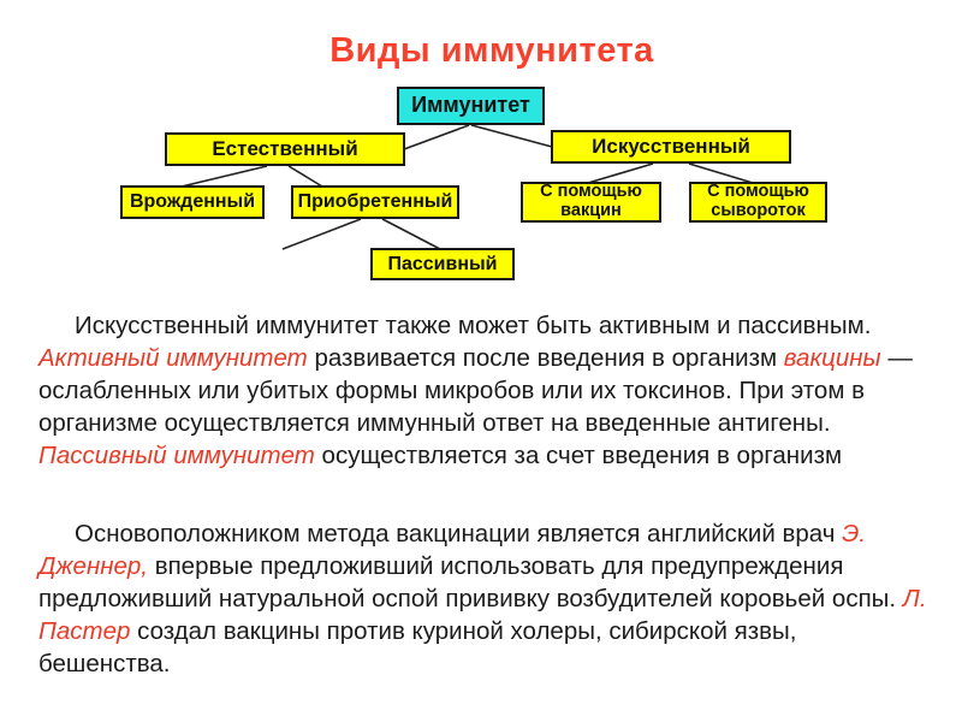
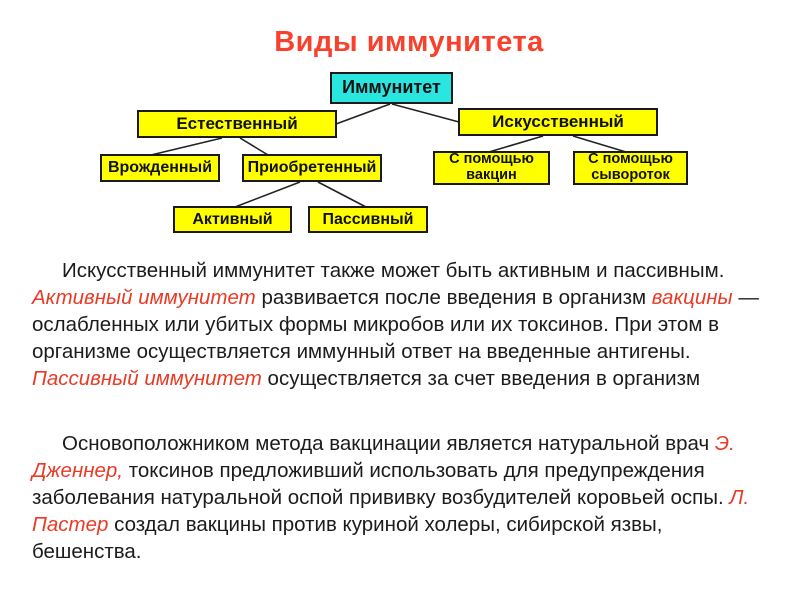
  Виды иммунитета
  Иммунитет
  Естественный
  Искусственный
  Врожденный
  Приобретенный
  С помощью
  вакцин
  С помощью
  сывороток
+ Активный
  Пассивный
  Искусственный иммунитет также может быть активным и пассивным.
  Активный иммунитет развивается после введения в организм вакцины —
  ослабленных или убитых формы микробов или их токсинов. При этом в
  организме осуществляется иммунный ответ на введенные антигены.
  Пассивный иммунитет осуществляется за счет введения в организм
- Основоположником метода вакцинации является английский врач Э.
+ Основоположником метода вакцинации является натуральной врач Э.
- Дженнер, впервые предложивший использовать для предупреждения
+ Дженнер, токсинов предложивший использовать для предупреждения
- предложивший натуральной оспой прививку возбудителей коровьей оспы. Л.
+ заболевания натуральной оспой прививку возбудителей коровьей оспы. Л.
  Пастер создал вакцины против куриной холеры, сибирской язвы,
  бешенства.
